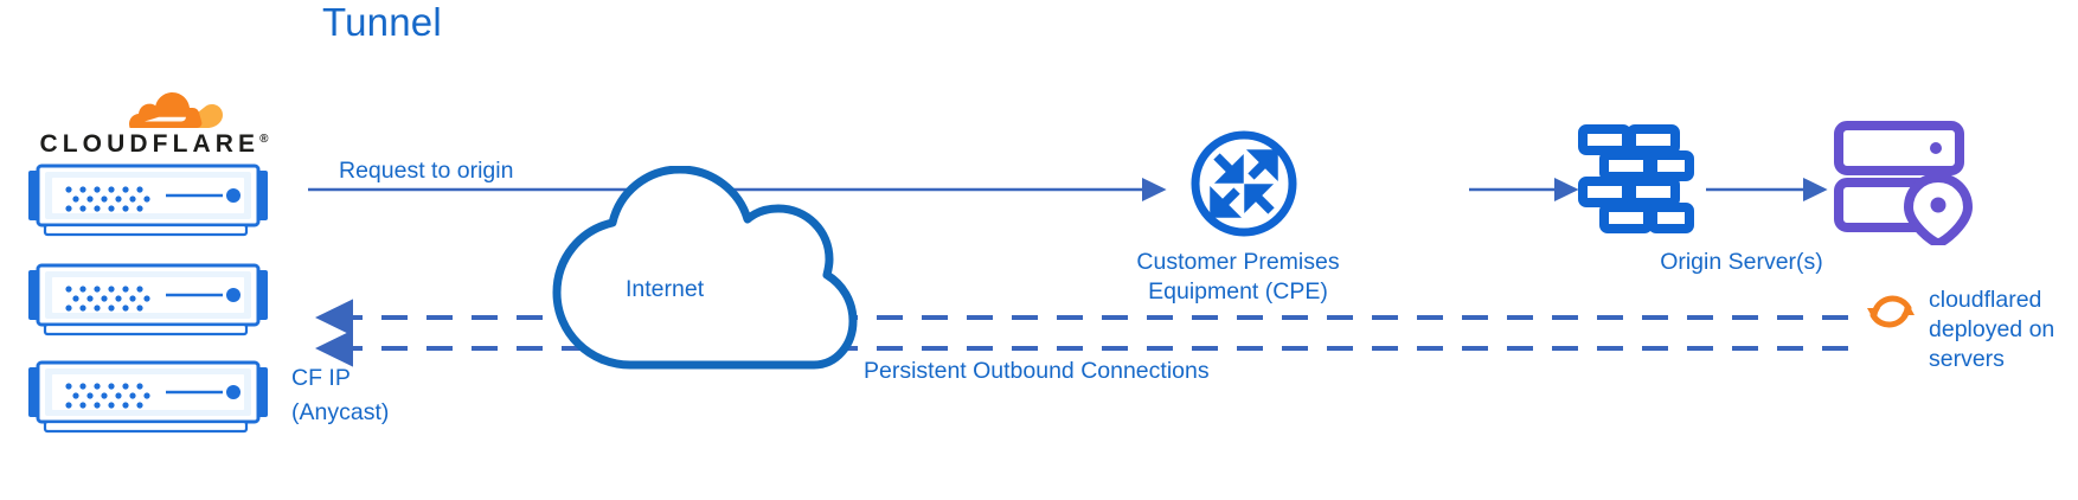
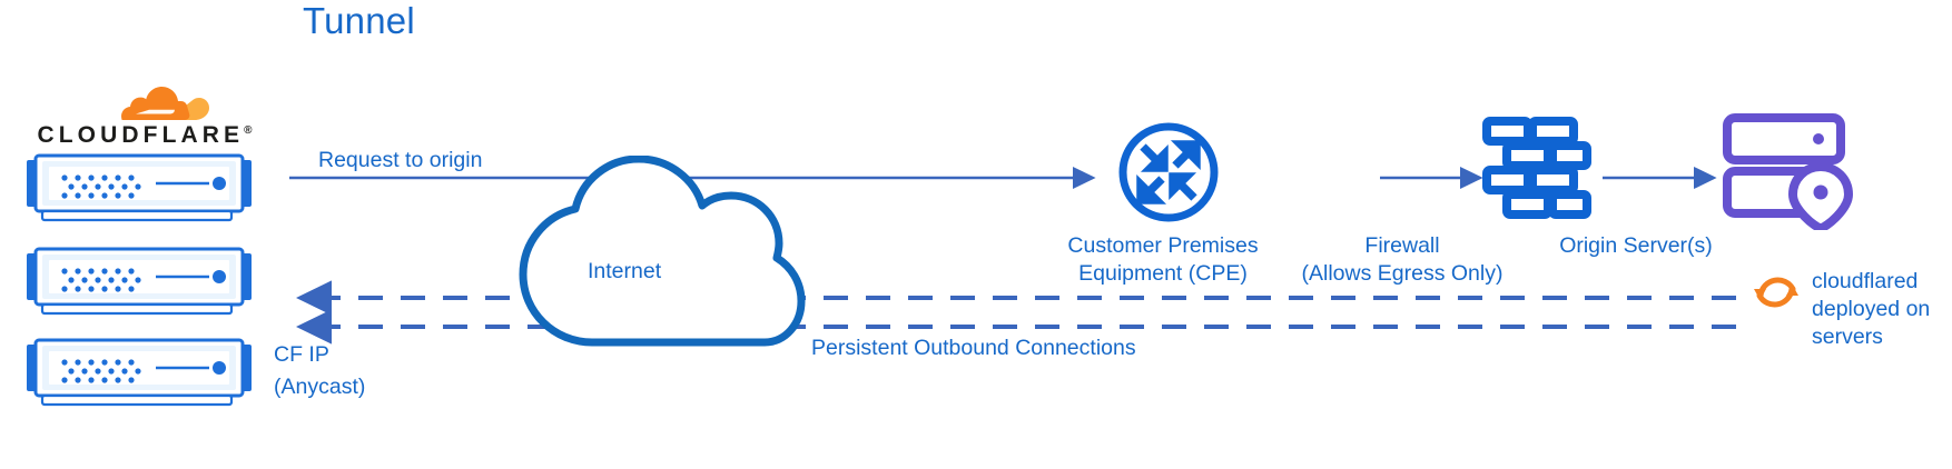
  Tunnel
  CLOUDFLARE®
  Request to origin
  Internet
  CF IP
  (Anycast)
  Persistent Outbound Connections
  Customer Premises
  Equipment (CPE)
+ Firewall
+ (Allows Egress Only)
  Origin Server(s)
  cloudflared
  deployed on
  servers
